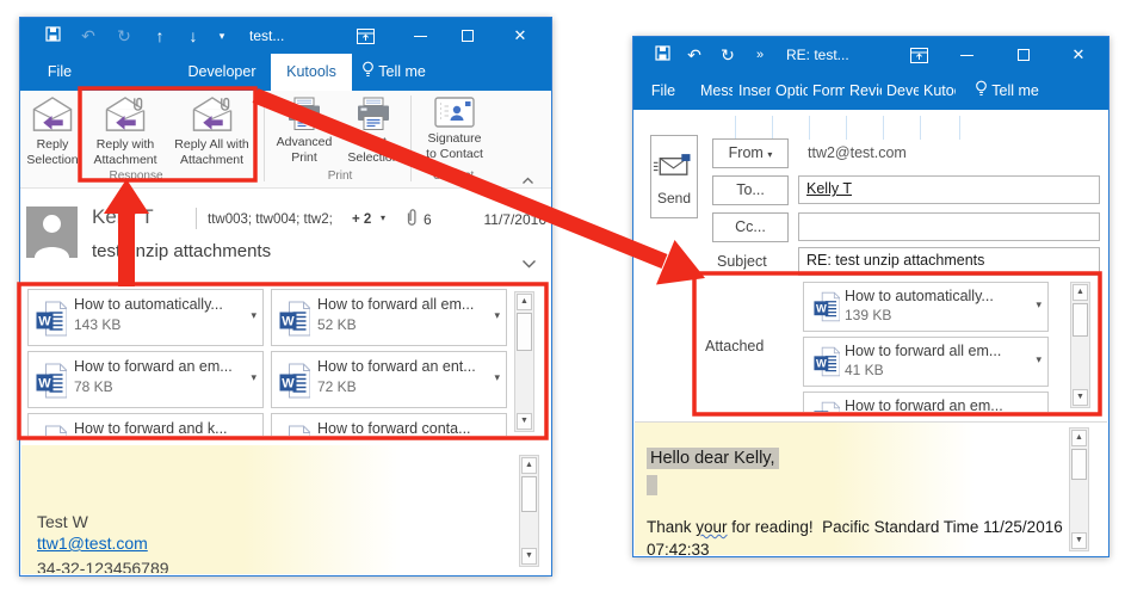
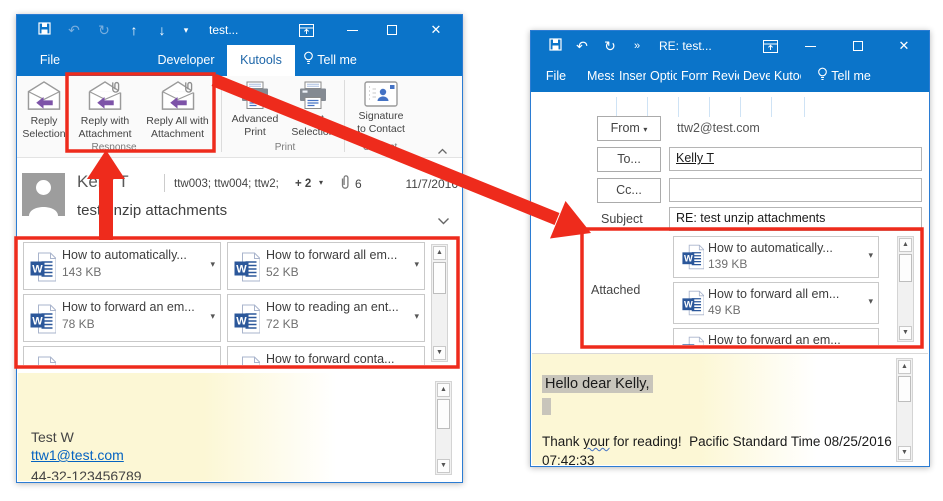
  ↶
  ↻
  ↑
  ↓
  ▾
  test...
  ✕
  File
  Developer
  Kutools
  Tell me
  Reply
  Selection
  Reply with
  Attachment
  Reply All with
  Attachment
  Advanced
  Print
  Selecti
  Signature
  to Contact
  Response
  Print
  ttw003; ttw004; ttw2;
  + 2
  ▾
  6
  11/7/201
  tesnzip attachments
  W
  How to automatically...
  143 KB
  ▾
  W
  How to forward all em...
  52 KB
  ▾
  W
  How to forward an em...
  78 KB
  ▾
  W
- How to forward an ent...
+ How to reading an ent...
  72 KB
  ▾
- How to forward and k...
  How to forward conta...
  Test W
  ttw1@test.com
- 34-32-123456789
+ 44-32-123456789
  ↶
  ↻
  »
  RE: test...
  ✕
  File
  Mess
  Inser
  Optio
  Form
  Revi
  Deve
  Kuto
  Tell me
- Send
  From ▾
  ttw2@test.com
  To...
  Kelly T
  Cc...
  Subject
  RE: test unzip attachments
  Attached
  W
  How to automatically...
  139 KB
  ▾
  W
  How to forward all em...
- 41 KB
+ 49 KB
  ▾
  How to forward an em...
  Hello dear Kelly,
- Thank your for reading! Pacific Standard Time 11/25/2016
+ Thank your for reading! Pacific Standard Time 08/25/2016
  07:42:33
